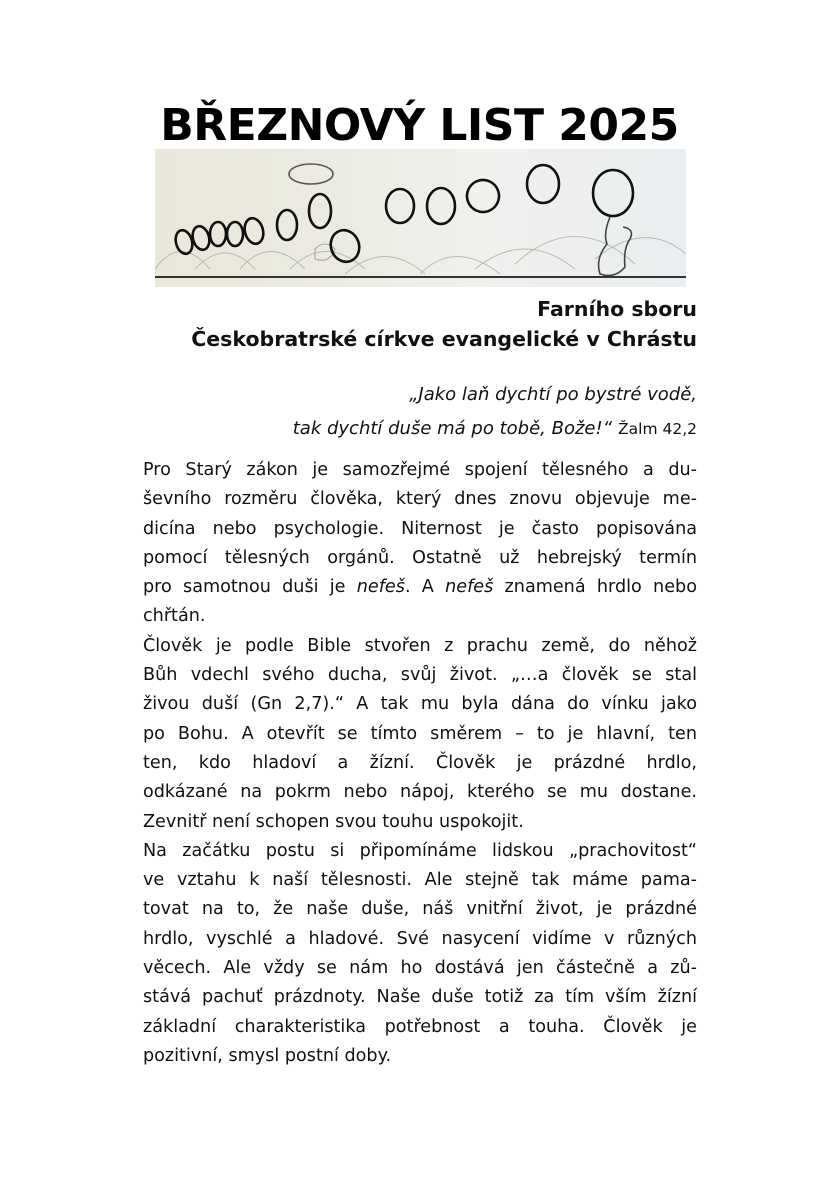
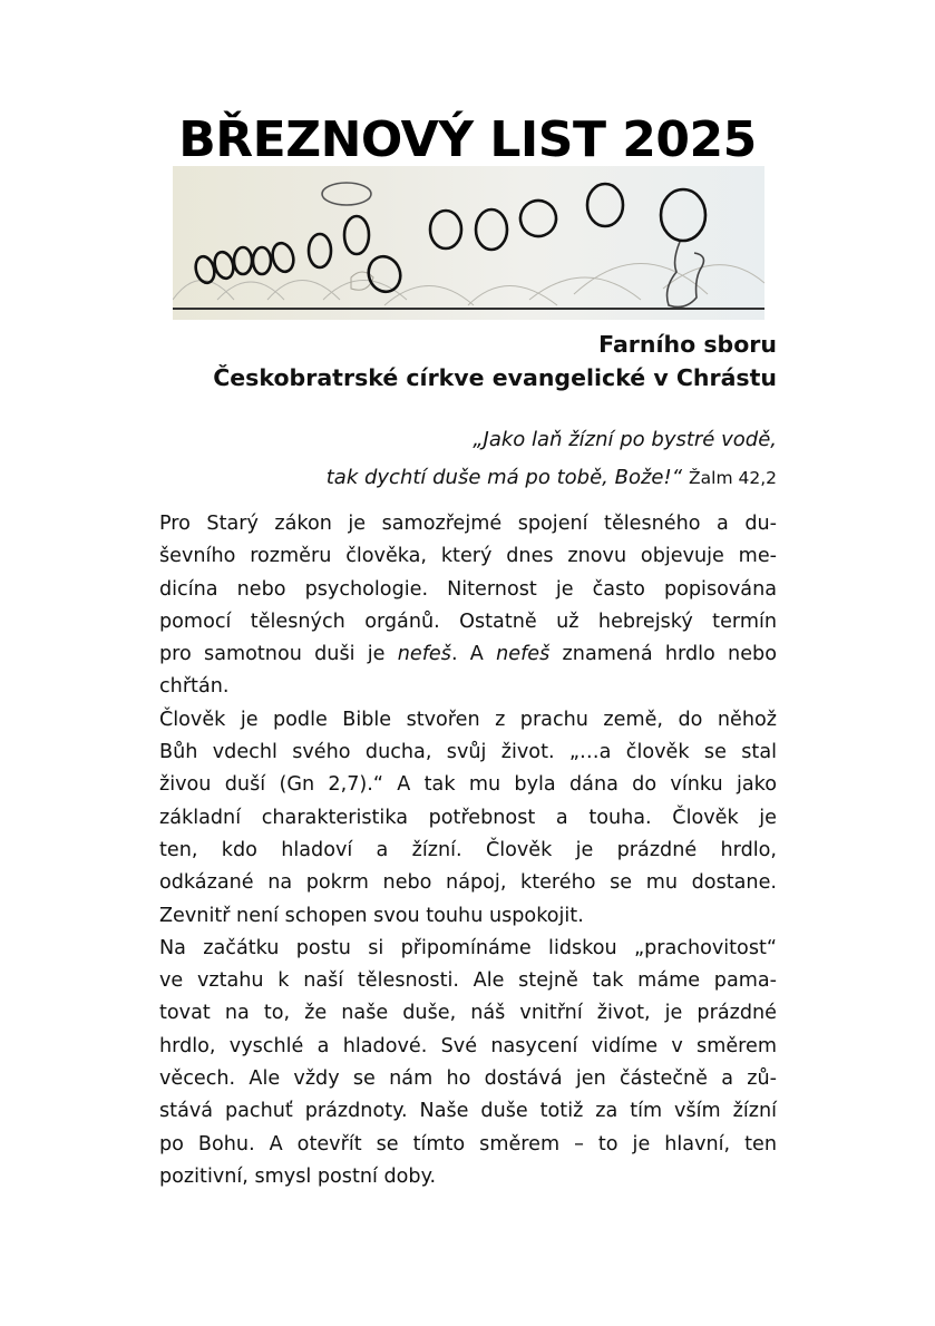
  BŘEZNOVÝ LIST 2025
  Farního sboru
  Českobratrské církve evangelické v Chrástu
- „Jako laň dychtí po bystré vodě,
+ „Jako laň žízní po bystré vodě,
  tak dychtí duše má po tobě, Bože!“ Žalm 42,2
  Pro Starý zákon je samozřejmé spojení tělesného a du-
  ševního rozměru člověka, který dnes znovu objevuje me-
  dicína nebo psychologie. Niternost je často popisována
  pomocí tělesných orgánů. Ostatně už hebrejský termín
  pro samotnou duši je nefeš. A nefeš znamená hrdlo nebo
  chřtán.
  Člověk je podle Bible stvořen z prachu země, do něhož
  Bůh vdechl svého ducha, svůj život. „…a člověk se stal
  živou duší (Gn 2,7).“ A tak mu byla dána do vínku jako
- po Bohu. A otevřít se tímto směrem – to je hlavní, ten
+ základní charakteristika potřebnost a touha. Člověk je
  ten, kdo hladoví a žízní. Člověk je prázdné hrdlo,
  odkázané na pokrm nebo nápoj, kterého se mu dostane.
  Zevnitř není schopen svou touhu uspokojit.
  Na začátku postu si připomínáme lidskou „prachovitost“
  ve vztahu k naší tělesnosti. Ale stejně tak máme pama-
  tovat na to, že naše duše, náš vnitřní život, je prázdné
- hrdlo, vyschlé a hladové. Své nasycení vidíme v různých
+ hrdlo, vyschlé a hladové. Své nasycení vidíme v směrem
  věcech. Ale vždy se nám ho dostává jen částečně a zů-
  stává pachuť prázdnoty. Naše duše totiž za tím vším žízní
- základní charakteristika potřebnost a touha. Člověk je
+ po Bohu. A otevřít se tímto směrem – to je hlavní, ten
  pozitivní, smysl postní doby.
